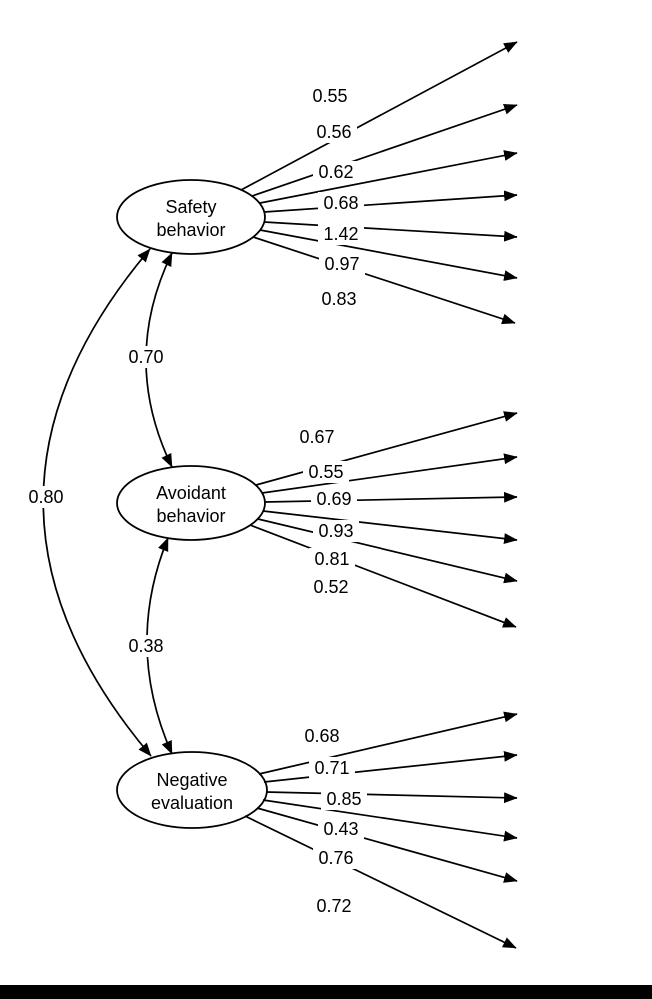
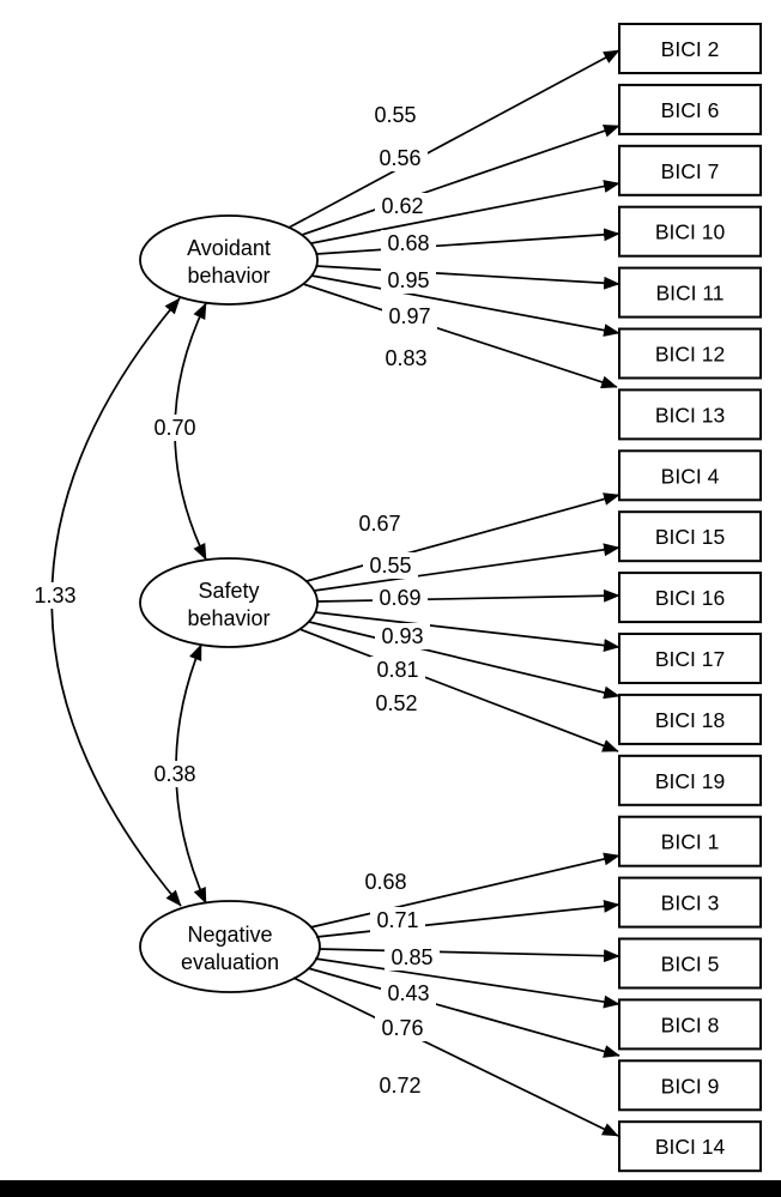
+ BICI 2
+ BICI 6
+ BICI 7
+ BICI 10
+ BICI 11
+ BICI 12
+ BICI 13
+ BICI 4
+ BICI 15
+ BICI 16
+ BICI 17
+ BICI 18
+ BICI 19
+ BICI 1
+ BICI 3
+ BICI 5
+ BICI 8
+ BICI 9
+ BICI 14
- Safety
+ Avoidant
  behavior
- Avoidant
+ Safety
  behavior
  Negative
  evaluation
  0.55
  0.56
  0.62
  0.68
- 1.42
+ 0.95
  0.97
  0.83
  0.67
  0.55
  0.69
  0.93
  0.81
  0.52
  0.68
  0.71
  0.85
  0.43
  0.76
  0.72
  0.70
  0.38
- 0.80
+ 1.33
